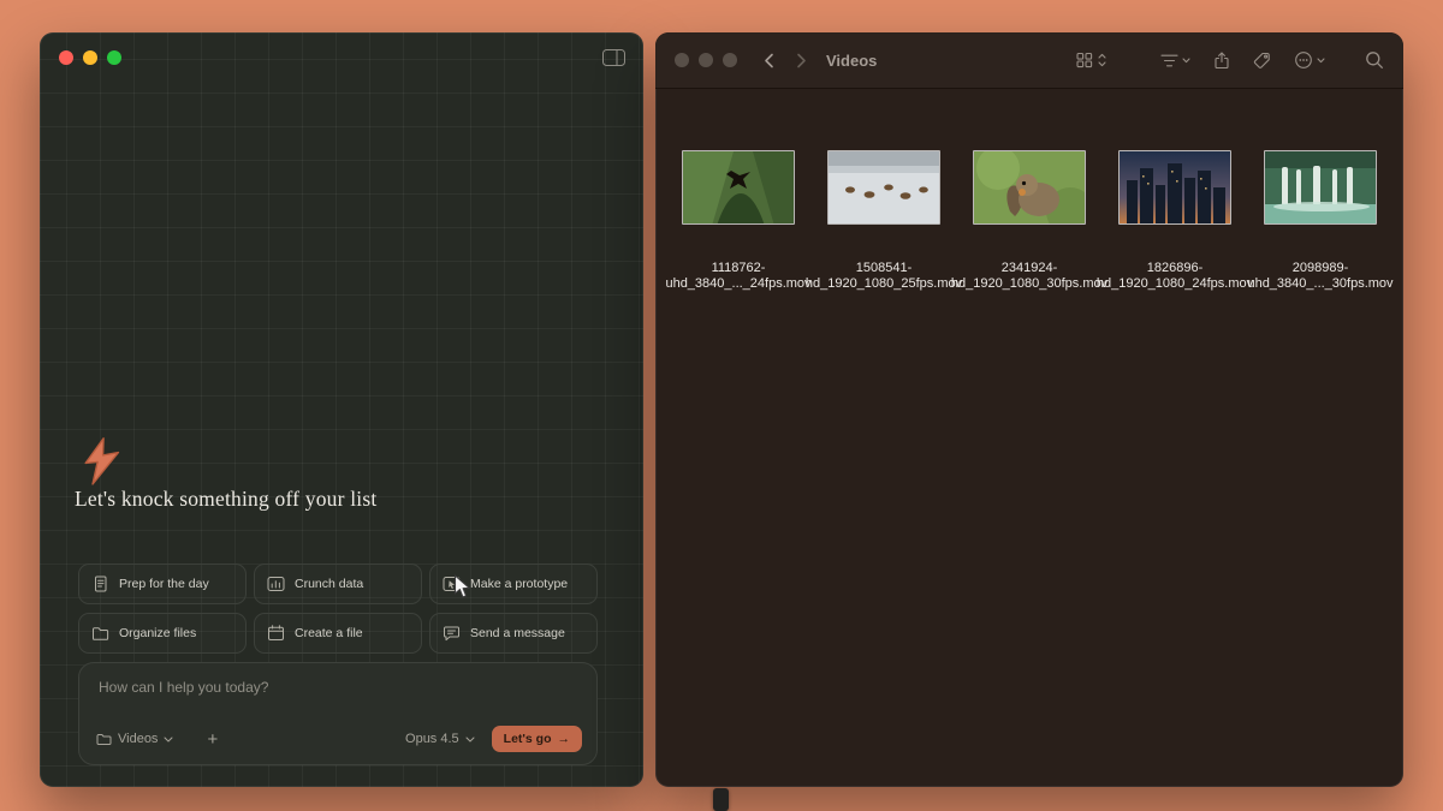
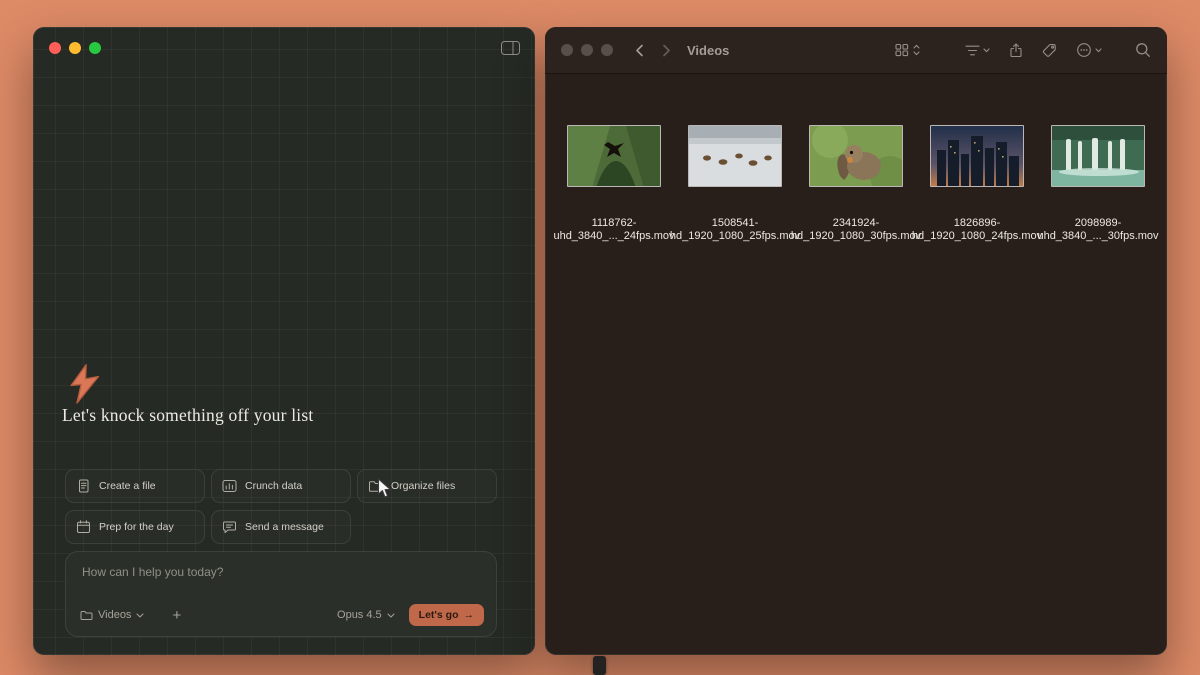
  Let's knock something off your list
- Prep for the day
+ Create a file
  Crunch data
- Make a prototype
  Organize files
- Create a file
+ Prep for the day
  Send a message
  How can I help you today?
  Videos
  +
  Opus 4.5
  Let's go
  →
  Videos
  1118762-
  uhd_3840_..._24fps.mov
  1508541-
  hd_1920_1080_25fps.mov
  2341924-
  hd_1920_1080_30fps.mov
  1826896-
  hd_1920_1080_24fps.mov
  2098989-
  uhd_3840_..._30fps.mov
